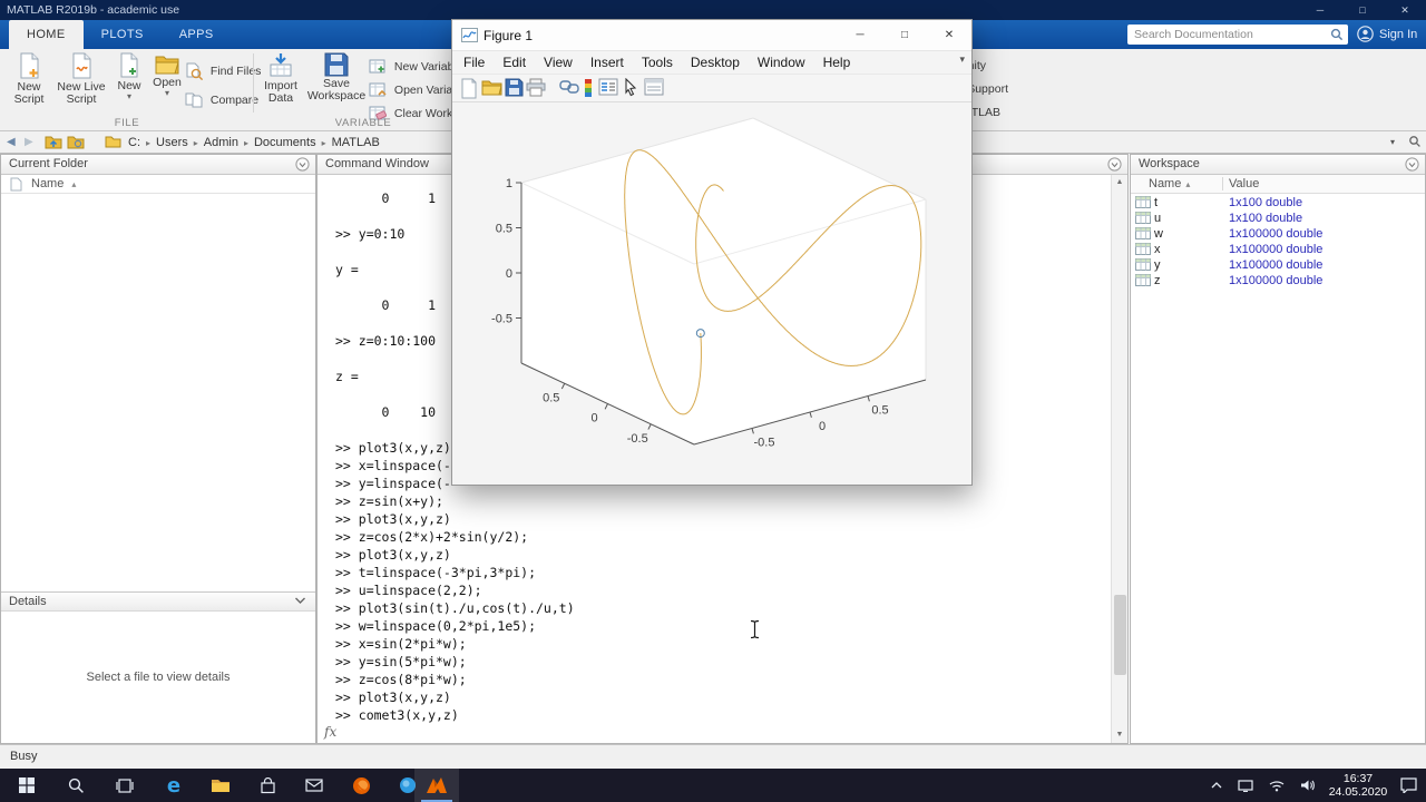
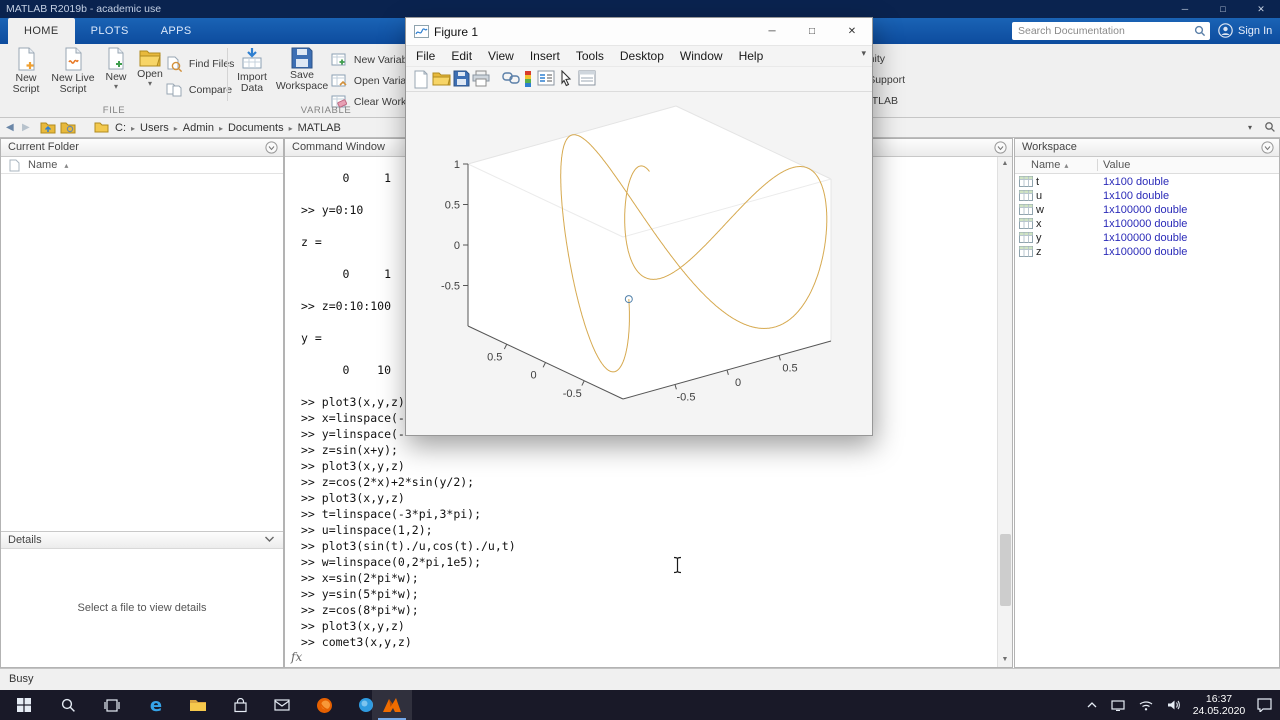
  MATLAB R2019b - academic use
  ─
  □
  ✕
  HOME
  PLOTS
  APPS
  Search Documentation
  Sign In
  New Script
  New Live Script
  New
  ▾
  Open
  ▾
  Find Fils
  Compare
  Import Data
  Save Workspace
  New Varia
  Open Varia
  FILE
  VARIABLE
  ◀
  ▶
  C:
  ▸
  Users
  ▸
  Admin
  ▸
  Documents
  ▸
  MATLAB
  ▾
  Current Folder
  Name ▴
  Details
  Select a file to view details
  Command Window
  0 1
  >> y=0:10
- y =
+ z =
  0 1
  >> z=0:10:100
- z =
+ y =
  0 10
  >> plot3(x,y,z)
  >> x=linspace(-
  >> y=linspace(-
  >> z=sin(x+y);
  >> plot3(x,y,z)
  >> z=cos(2*x)+2*sin(y/2);
  >> plot3(x,y,z)
  >> t=linspace(-3*pi,3*pi);
- >> u=linspace(2,2);
+ >> u=linspace(1,2);
  >> plot3(sin(t)./u,cos(t)./u,t)
  >> w=linspace(0,2*pi,1e5);
  >> x=sin(2*pi*w);
  >> y=sin(5*pi*w);
  >> z=cos(8*pi*w);
  >> plot3(x,y,z)
  >> comet3(x,y,z)
  fx
  Workspace
  Name ▴
  Value
  t
  1x100 double
  u
  1x100 double
  w
  1x100000 double
  x
  1x100000 double
  y
  1x100000 double
  z
  1x100000 double
  Busy
  Figure 1
  ─
  □
  ✕
  File
  Edit
  View
  Insert
  Tools
  Desktop
  Window
  Help
  ▾
  1
  0.5
  0
  -0.5
  0.5
  0
  -0.5
  -0.5
  0
  0.5
  e
  16:37
  24.05.2020
